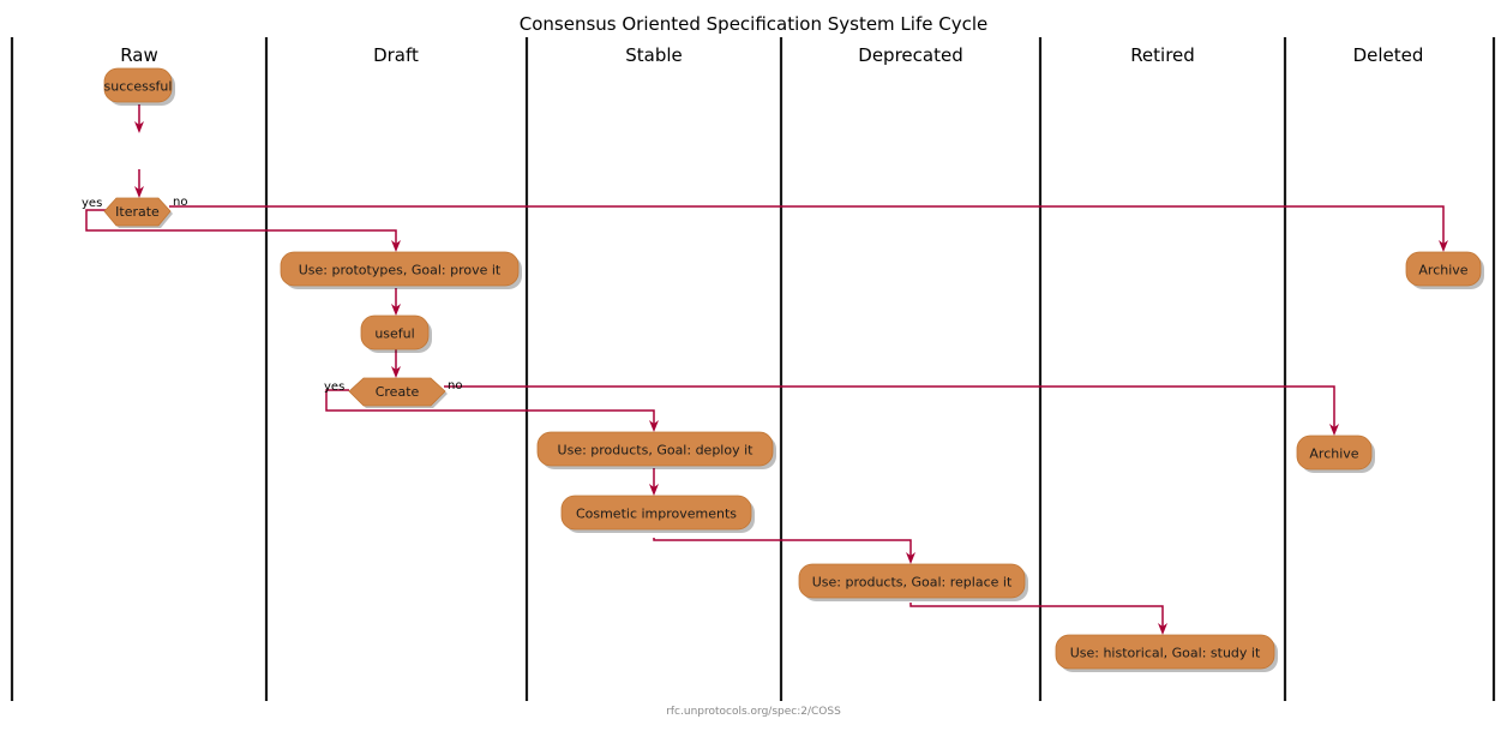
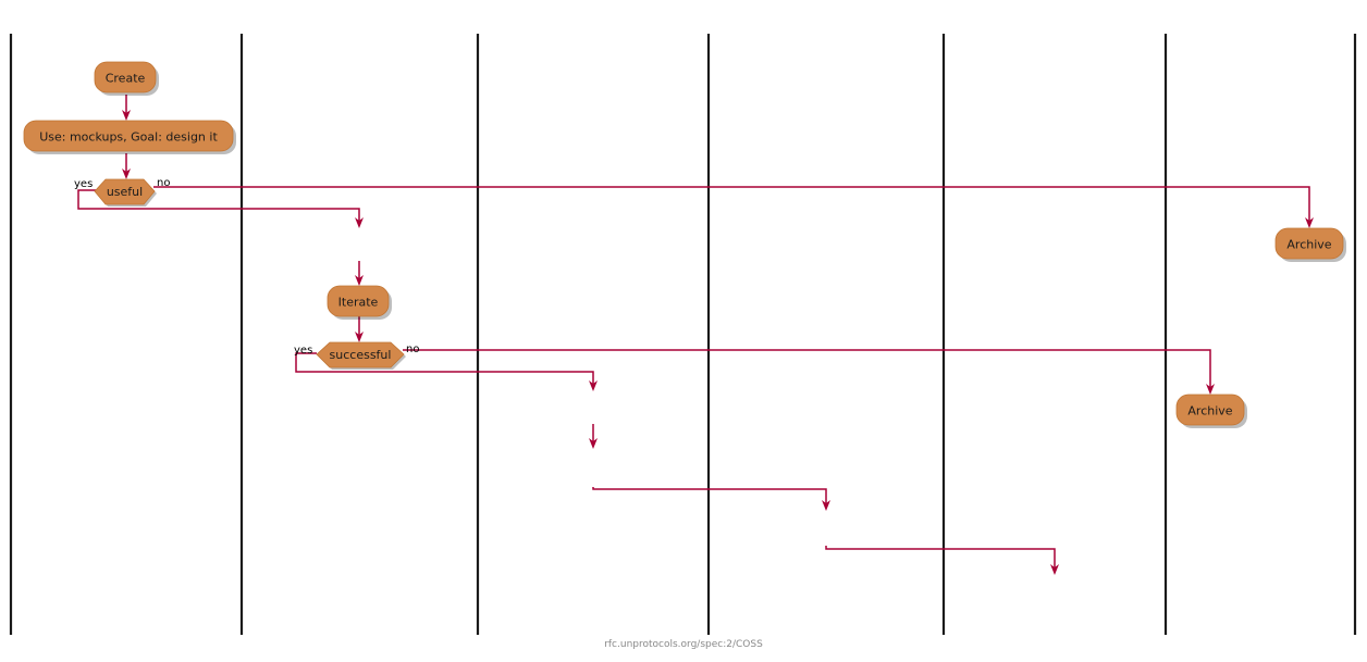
- Consensus Oriented Specification System Life Cycle
- Raw
- Draft
- Stable
- Deprecated
- Retired
- Deleted
  yes
  no
  yes
  no
- successful
+ Create
+ Use: mockups, Goal: design it
- Iterate
+ useful
- Use: prototypes, Goal: prove it
- useful
+ Iterate
- Create
+ successful
- Use: products, Goal: deploy it
- Cosmetic improvements
- Use: products, Goal: replace it
- Use: historical, Goal: study it
  Archive
  Archive
  rfc.unprotocols.org/spec:2/COSS
